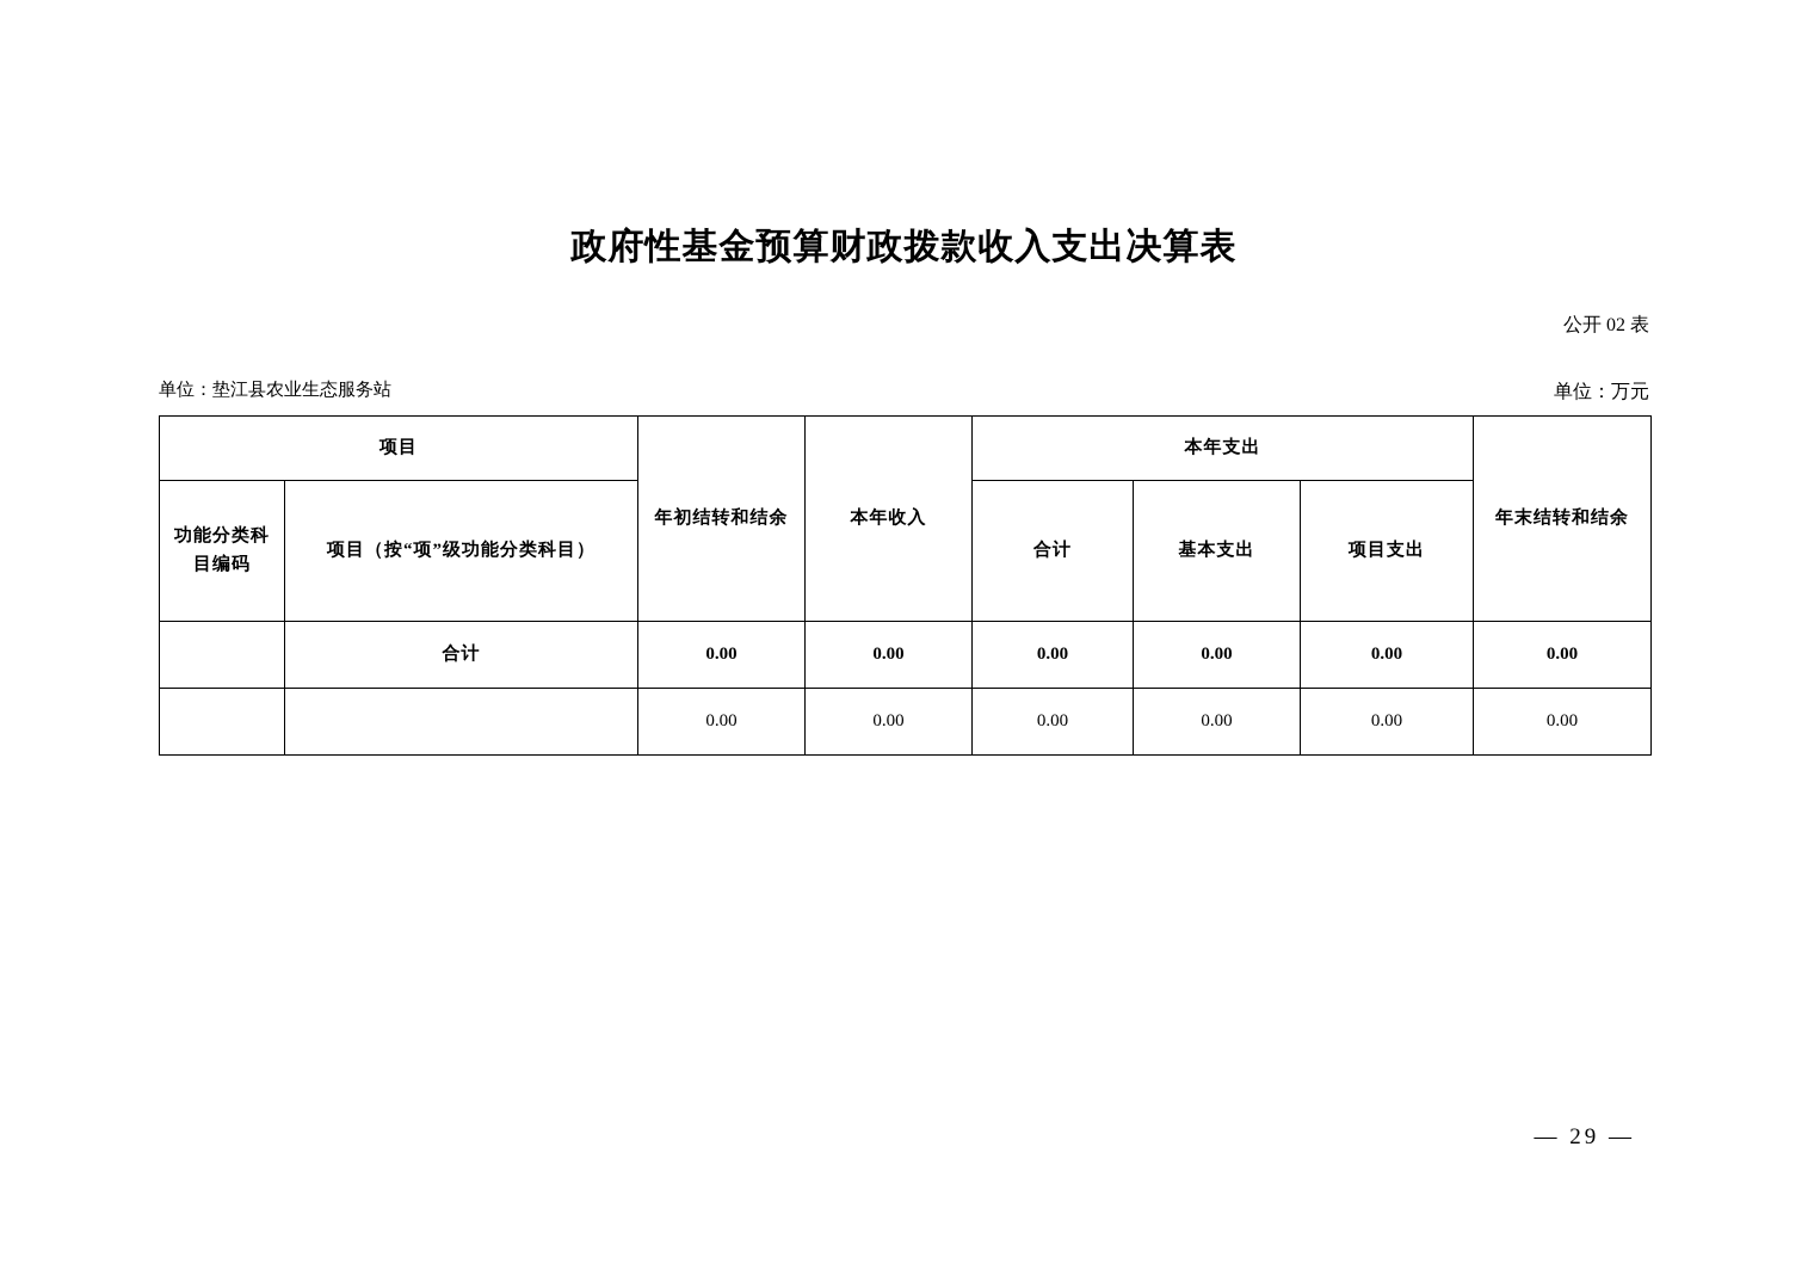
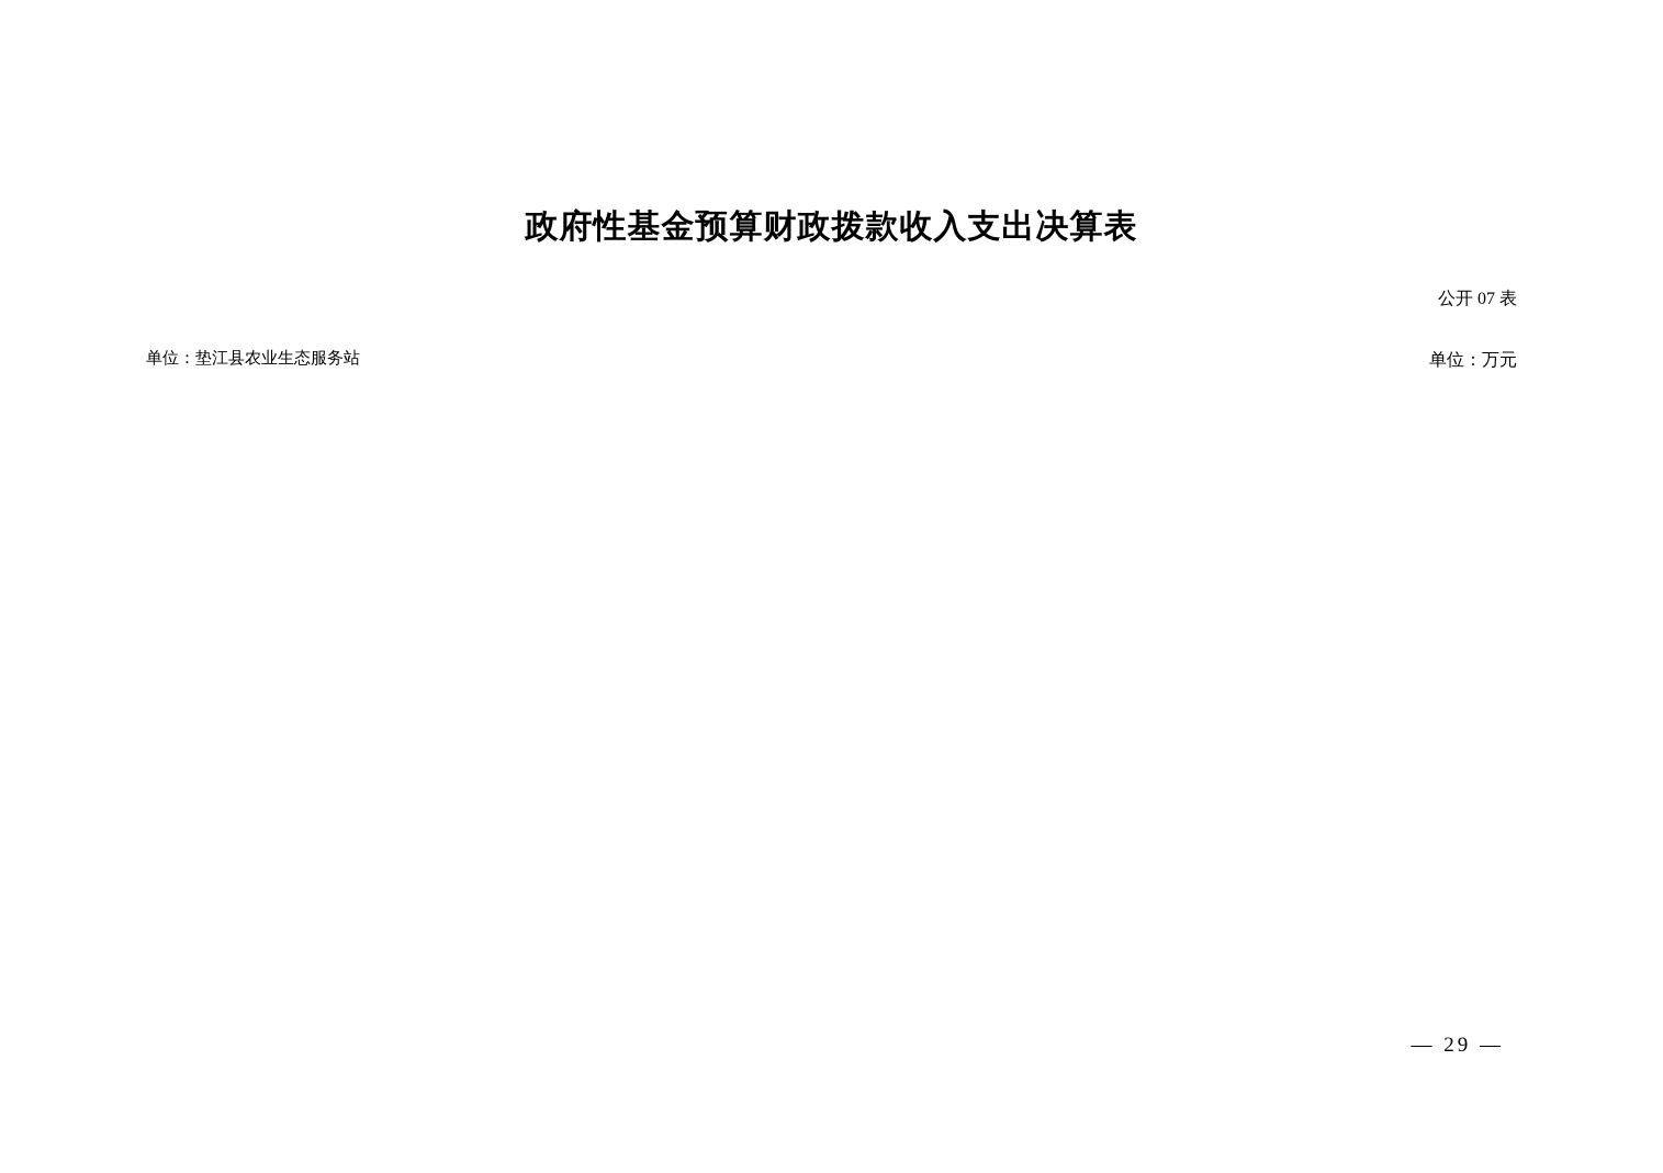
  政府性基金预算财政拨款收入支出决算表
- 公开 02 表
+ 公开 07 表
  单位：垫江县农业生态服务站
  单位：万元
- 项目	年初结转和结余	本年收入	本年支出	年末结转和结余
- 功能分类科 目编码	项目（按“项”级功能分类科目）	合计	基本支出	项目支出
- 	合计	0.00	0.00	0.00	0.00	0.00	0.00
- 		0.00	0.00	0.00	0.00	0.00	0.00
  — 29 —
